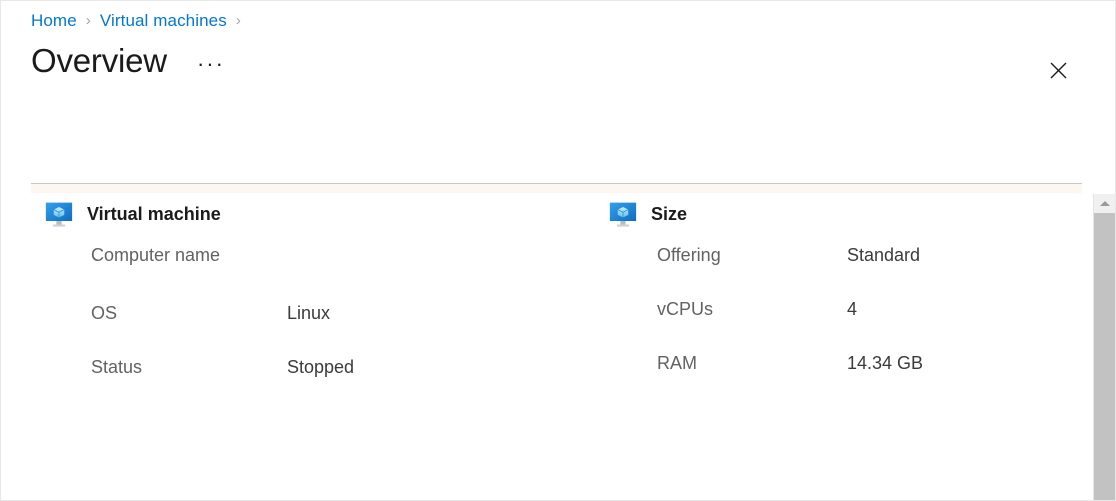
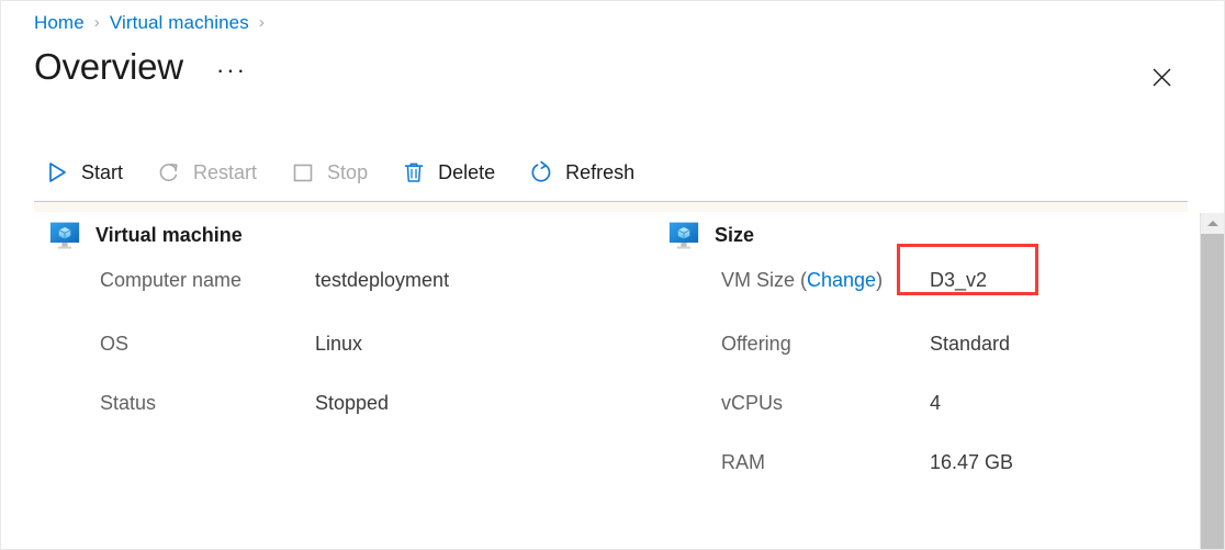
  Home
  ›
  Virtual machines
  ›
  Overview
  ···
+ Start
+ Restart
+ Stop
+ Delete
+ Refresh
  Virtual machine
  Computer name
+ testdeployment
  OS
  Linux
  Status
  Stopped
  Size
+ VM Size (Change)
+ D3_v2
  Offering
  Standard
  vCPUs
  4
  RAM
- 14.34 GB
+ 16.47 GB
